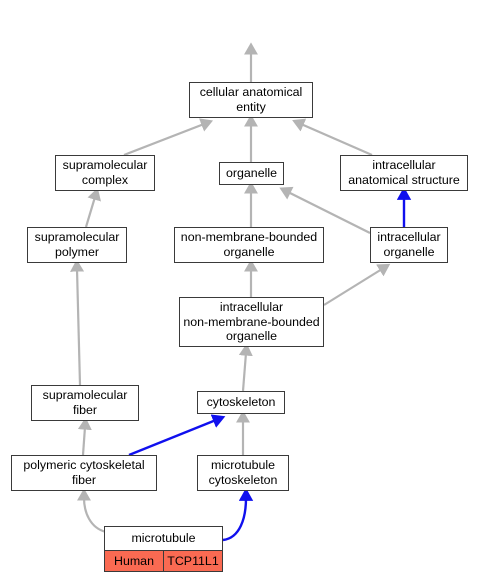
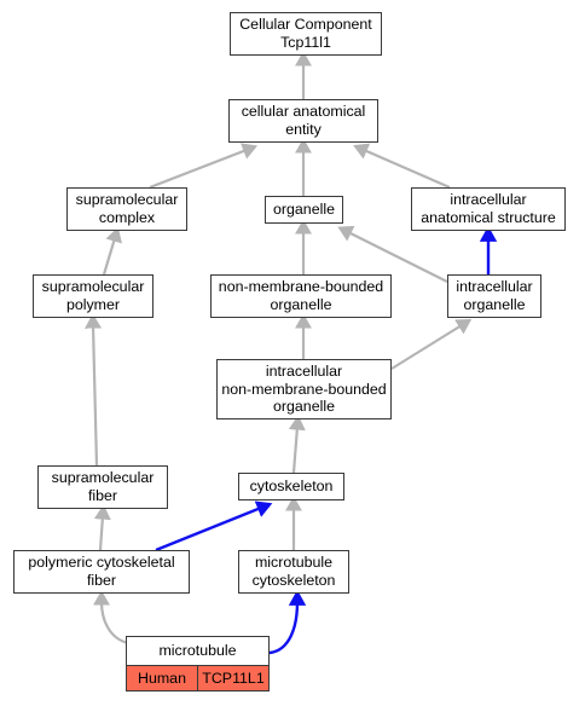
+ Cellular Component
+ Tcp11l1
  cellular anatomical
  entity
  supramolecular
  complex
  organelle
  intracellular
  anatomical structure
  supramolecular
  polymer
  non-membrane-bounded
  organelle
  intracellular
  organelle
  intracellular
  non-membrane-bounded
  organelle
  supramolecular
  fiber
  cytoskeleton
  polymeric cytoskeletal
  fiber
  microtubule
  cytoskeleton
  microtubule
  Human
  TCP11L1
